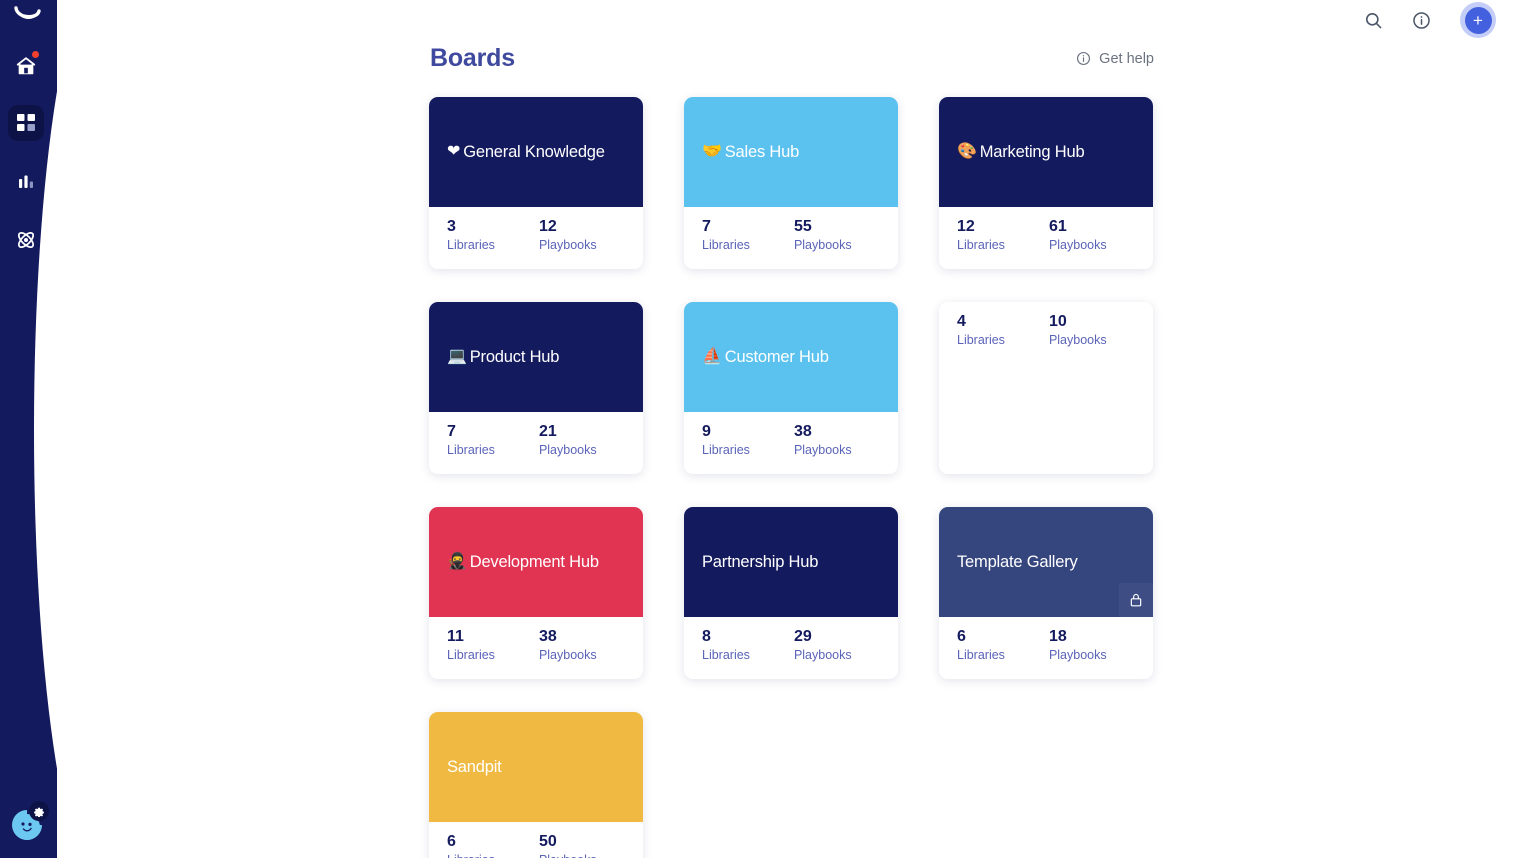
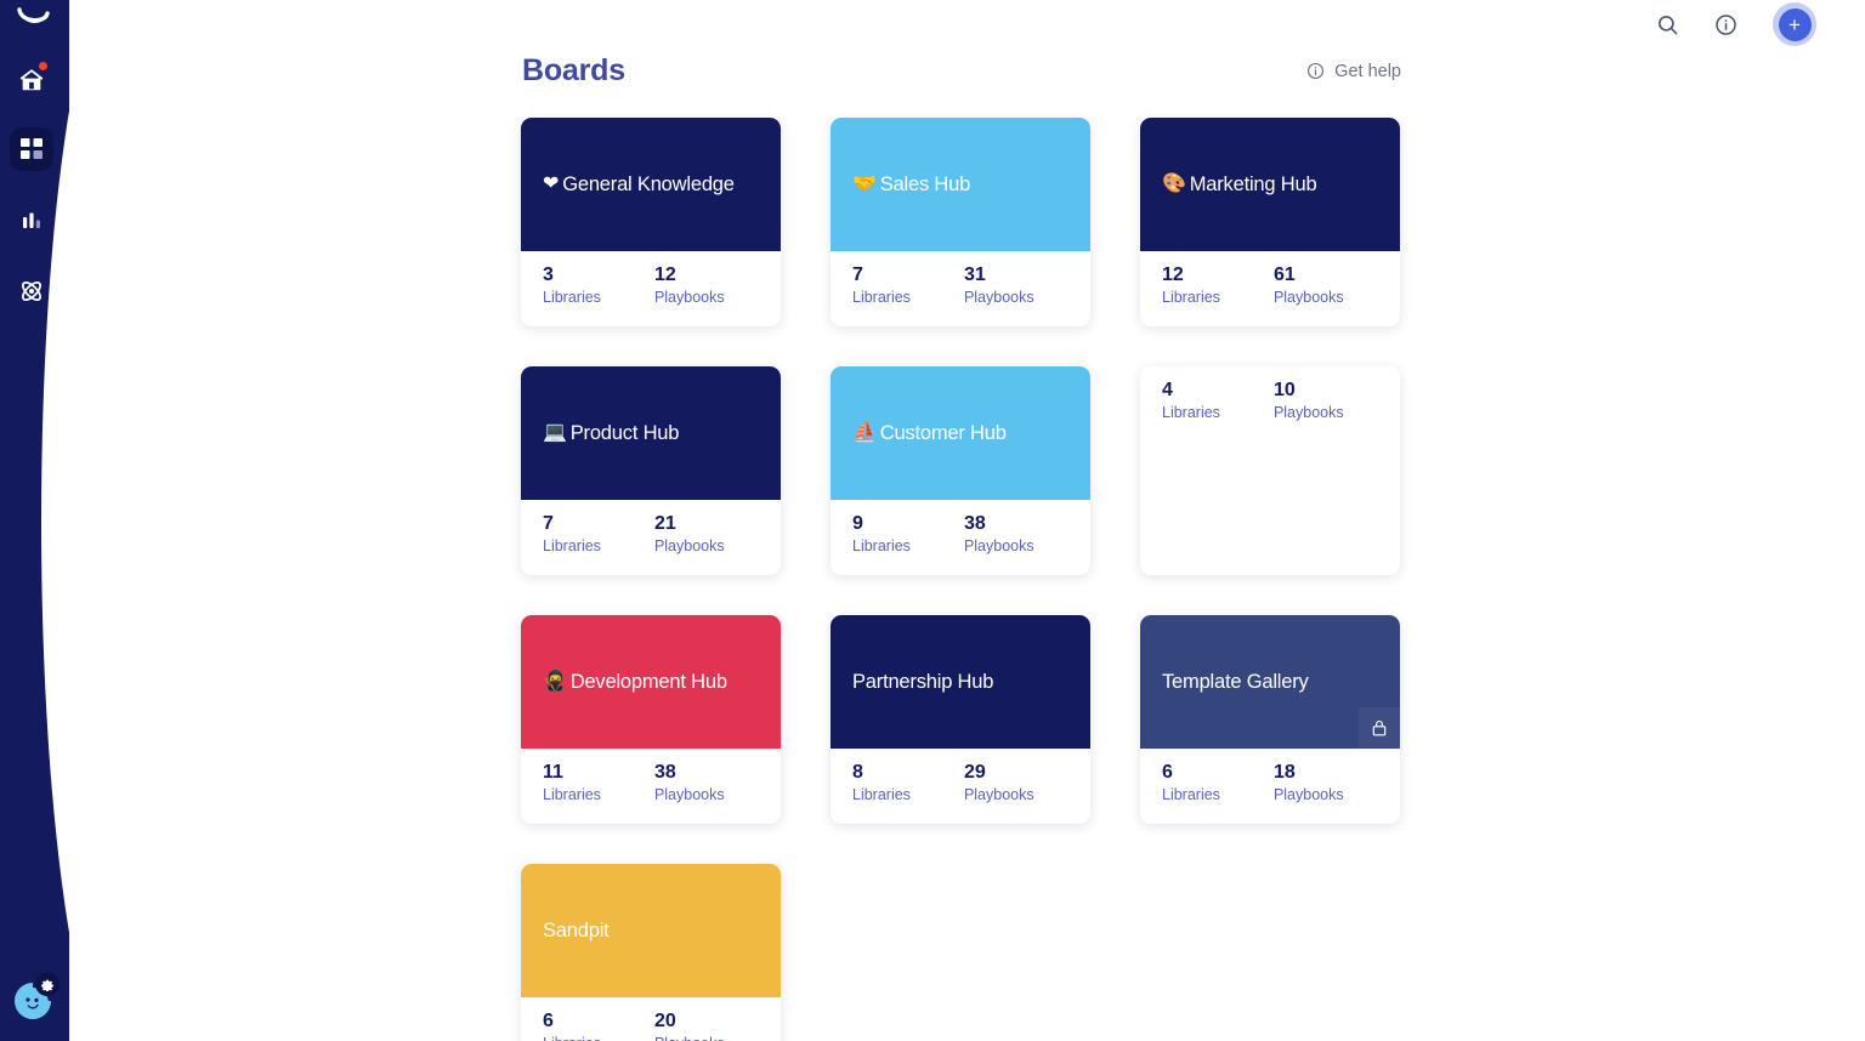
  +
  Boards
  Get help
  ❤
  General Knowledge
  3
  Libraries
  12
  Playbooks
  🤝
  Sales Hub
  7
  Libraries
- 55
+ 31
  Playbooks
  🎨
  Marketing Hub
  12
  Libraries
  61
  Playbooks
  💻
  Product Hub
  7
  Libraries
  21
  Playbooks
  ⛵
  Customer Hub
  9
  Libraries
  38
  Playbooks
  4
  Libraries
  10
  Playbooks
  🥷
  Development Hub
  11
  Libraries
  38
  Playbooks
  Partnership Hub
  8
  Libraries
  29
  Playbooks
  Template Gallery
  6
  Libraries
  18
  Playbooks
  Sandpit
  6
- 50
+ 20
